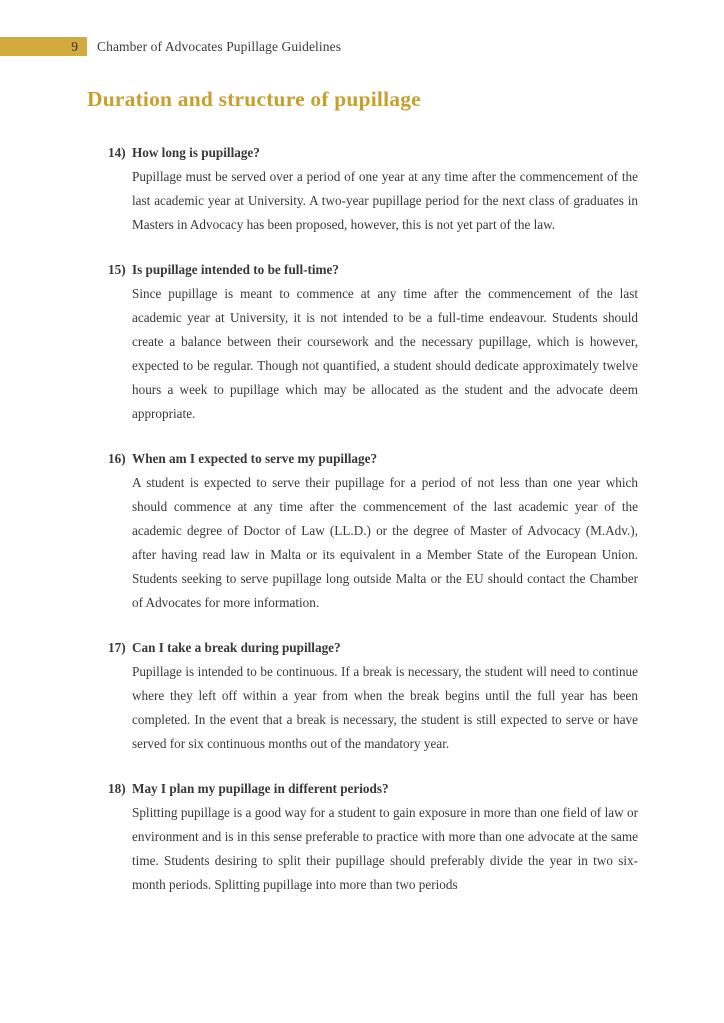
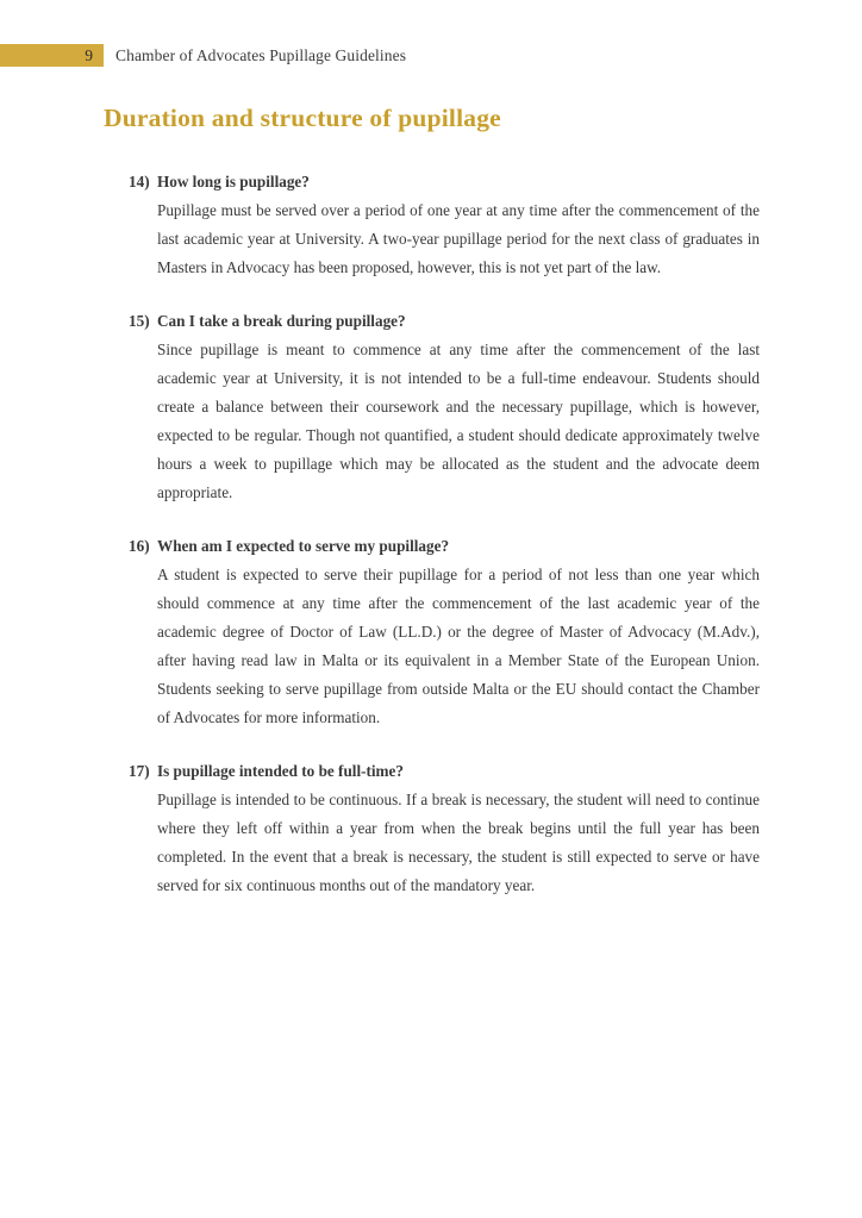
  9
  Chamber of Advocates Pupillage Guidelines
  Duration and structure of pupillage
  14)
  How long is pupillage?
  Pupillage must be served over a period of one year at any time after the commencement of the last academic year at University. A two-year pupillage period for the next class of graduates in Masters in Advocacy has been proposed, however, this is not yet part of the law.
  15)
- Is pupillage intended to be full-time?
+ Can I take a break during pupillage?
  Since pupillage is meant to commence at any time after the commencement of the last academic year at University, it is not intended to be a full-time endeavour. Students should create a balance between their coursework and the necessary pupillage, which is however, expected to be regular. Though not quantified, a student should dedicate approximately twelve hours a week to pupillage which may be allocated as the student and the advocate deem appropriate.
  16)
  When am I expected to serve my pupillage?
- A student is expected to serve their pupillage for a period of not less than one year which should commence at any time after the commencement of the last academic year of the academic degree of Doctor of Law (LL.D.) or the degree of Master of Advocacy (M.Adv.), after having read law in Malta or its equivalent in a Member State of the European Union. Students seeking to serve pupillage long outside Malta or the EU should contact the Chamber of Advocates for more information.
+ A student is expected to serve their pupillage for a period of not less than one year which should commence at any time after the commencement of the last academic year of the academic degree of Doctor of Law (LL.D.) or the degree of Master of Advocacy (M.Adv.), after having read law in Malta or its equivalent in a Member State of the European Union. Students seeking to serve pupillage from outside Malta or the EU should contact the Chamber of Advocates for more information.
  17)
- Can I take a break during pupillage?
+ Is pupillage intended to be full-time?
  Pupillage is intended to be continuous. If a break is necessary, the student will need to continue where they left off within a year from when the break begins until the full year has been completed. In the event that a break is necessary, the student is still expected to serve or have served for six continuous months out of the mandatory year.
- 18)
- May I plan my pupillage in different periods?
- Splitting pupillage is a good way for a student to gain exposure in more than one field of law or environment and is in this sense preferable to practice with more than one advocate at the same time. Students desiring to split their pupillage should preferably divide the year in two six-month periods. Splitting pupillage into more than two periods
